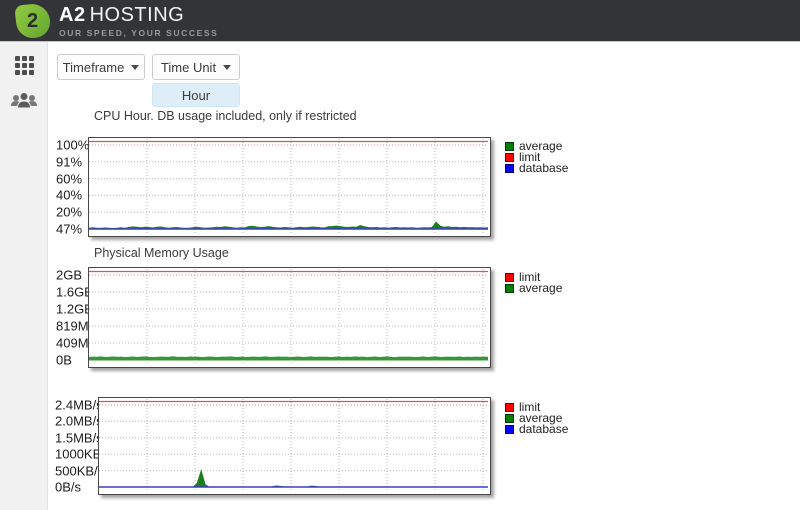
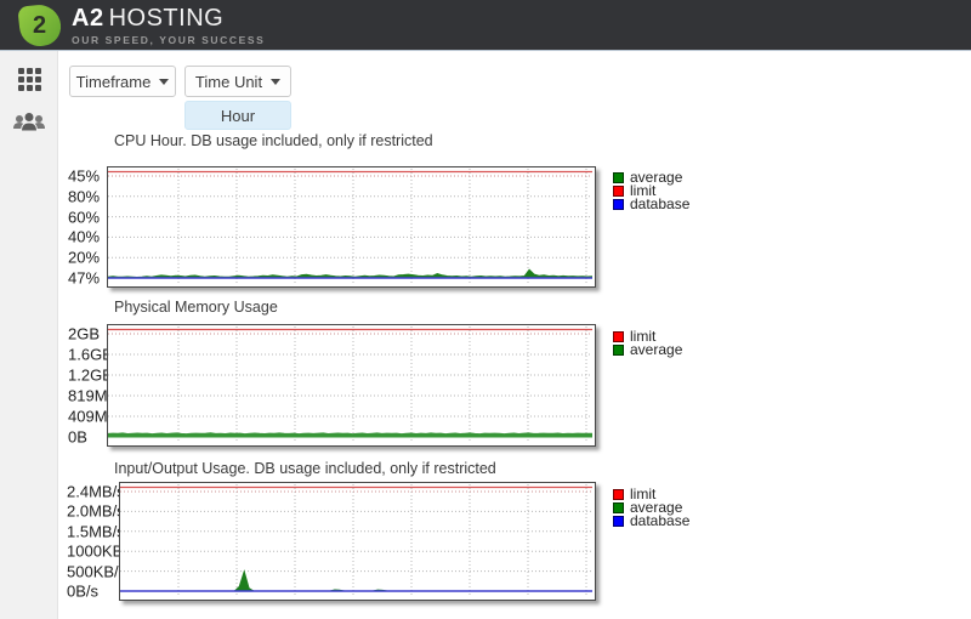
  A2 HOSTING
  OUR SPEED, YOUR SUCCESS
  Timeframe
  Time Unit
  Hour
  CPU Hour. DB usage included, only if restricted
- 100%
+ 45%
- 91%
+ 80%
  60%
  40%
  20%
  47%
  average
  limit
  database
  Physical Memory Usage
  2GB
  1.6G
  1.2G
  819M
  409M
  0B
  limit
  average
+ Input/Output Usage. DB usage included, only if restricted
  2.4MB/
  2.0MB/
  1.5MB/
  1000KB
  500KB/
  0B/s
  limit
  average
  database
